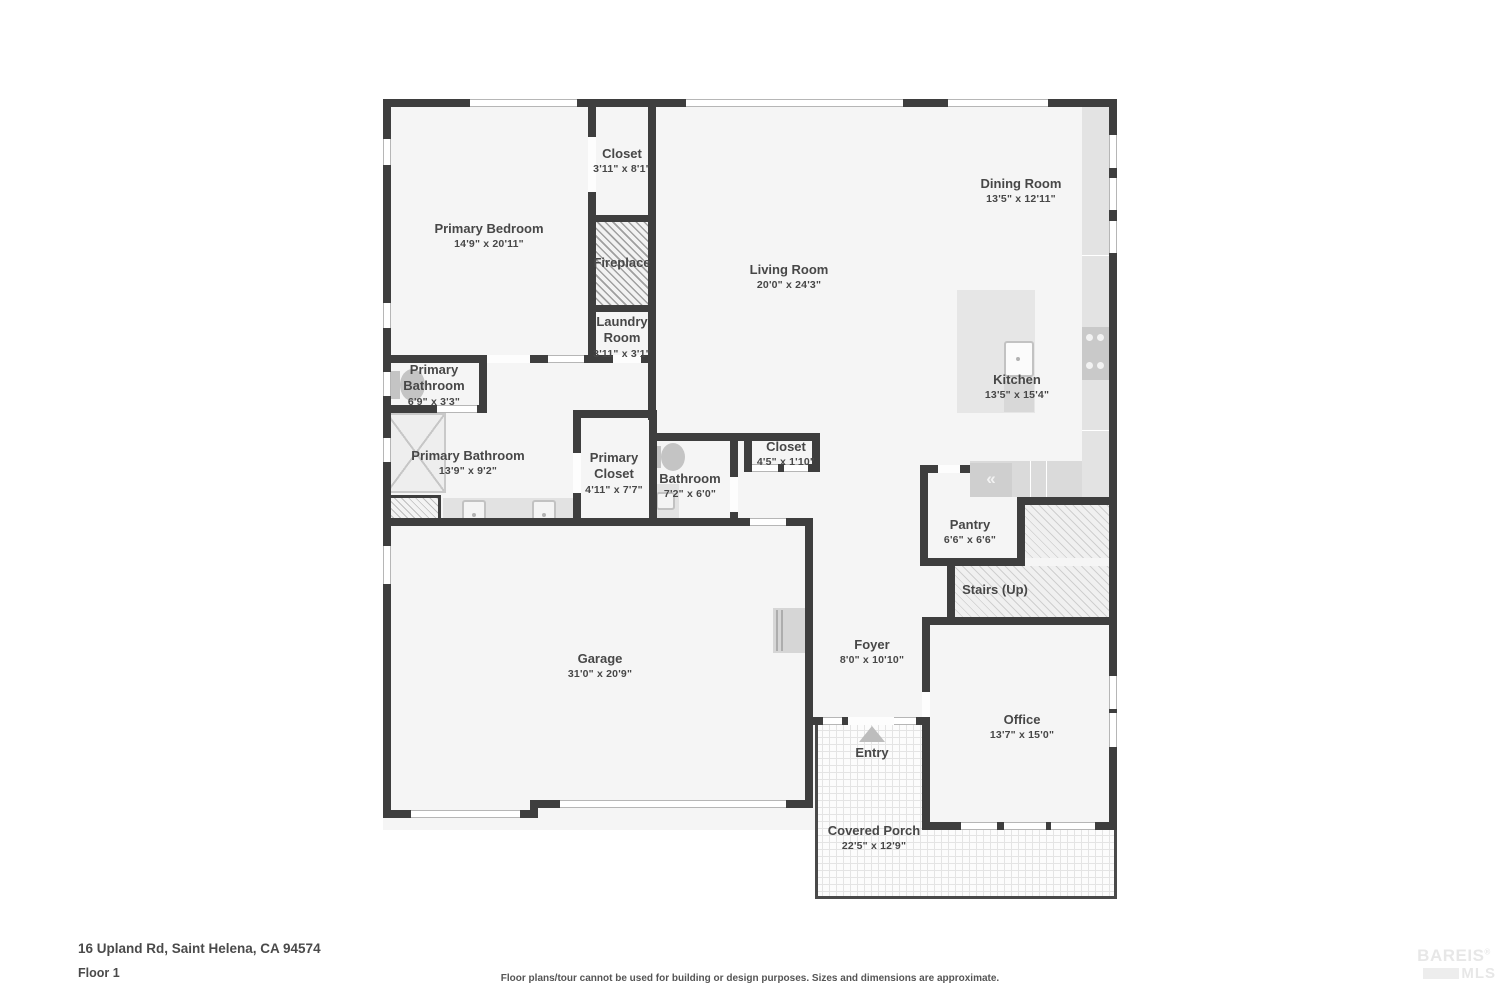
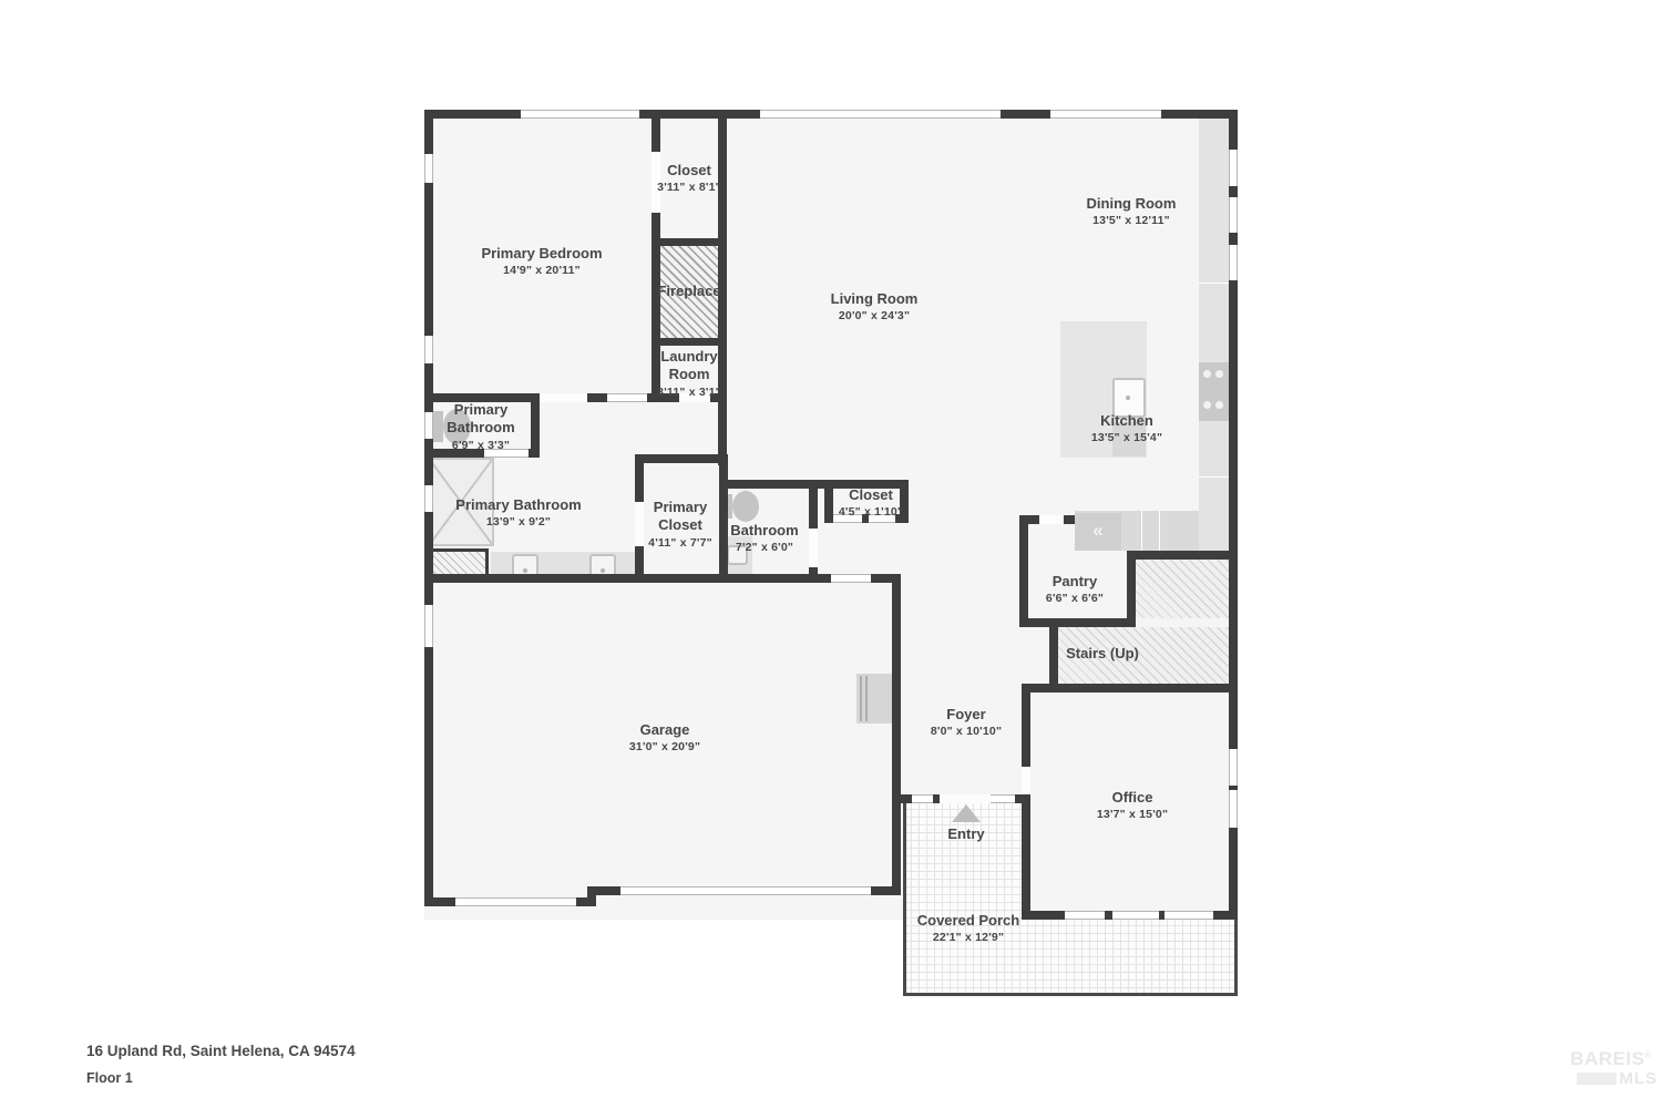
  «
  Closet
  3'11" x 8'1"
  Primary Bedroom
  14'9" x 20'11"
  Fireplace
  Laundry Room
  3'11" x 3'1"
  Dining Room
  13'5" x 12'11"
  Living Room
  20'0" x 24'3"
  Kitchen
  13'5" x 15'4"
  Primary Bathroom
  6'9" x 3'3"
  Primary Bathroom
  13'9" x 9'2"
  Primary Closet
  4'11" x 7'7"
  Bathroom
  7'2" x 6'0"
  Closet
  4'5" x 1'10"
  Pantry
  6'6" x 6'6"
  Stairs (Up)
  Garage
  31'0" x 20'9"
  Foyer
  8'0" x 10'10"
  Entry
  Office
  13'7" x 15'0"
  Covered Porch
- 22'5" x 12'9"
+ 22'1" x 12'9"
  16 Upland Rd, Saint Helena, CA 94574
  Floor 1
- Floor plans/tour cannot be used for building or design purposes. Sizes and dimensions are approximate.
  BAREIS
  MLS
